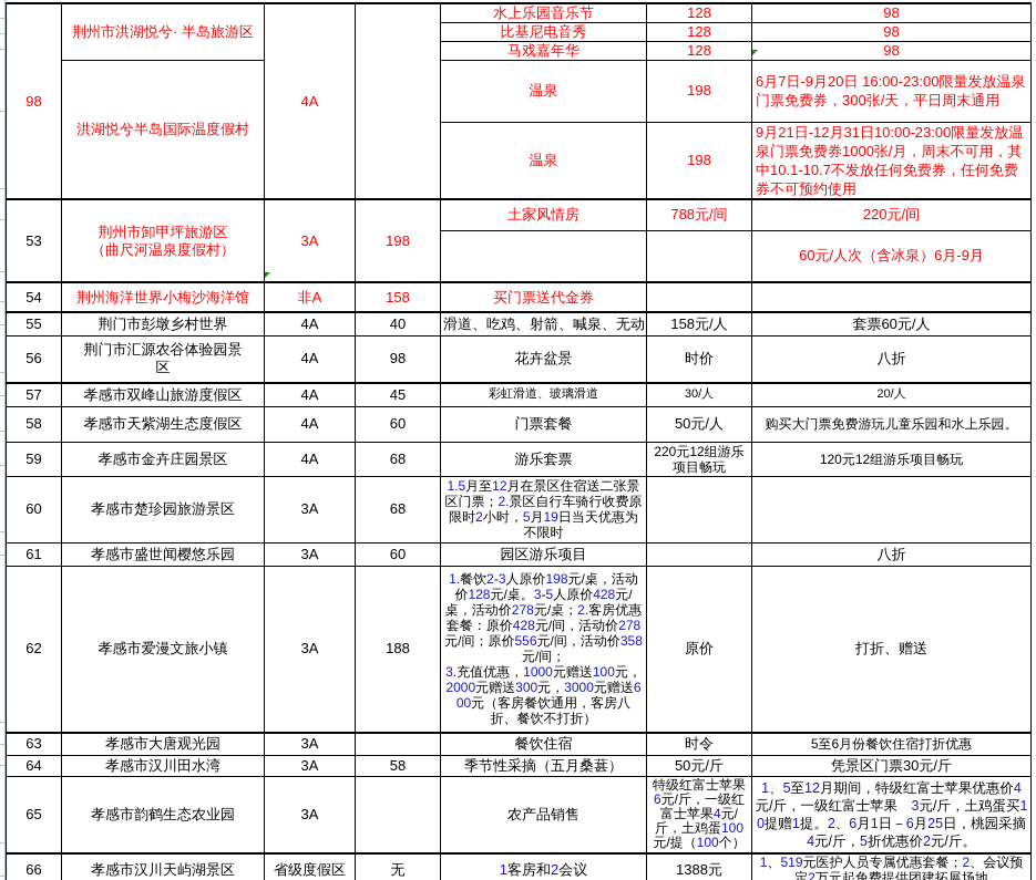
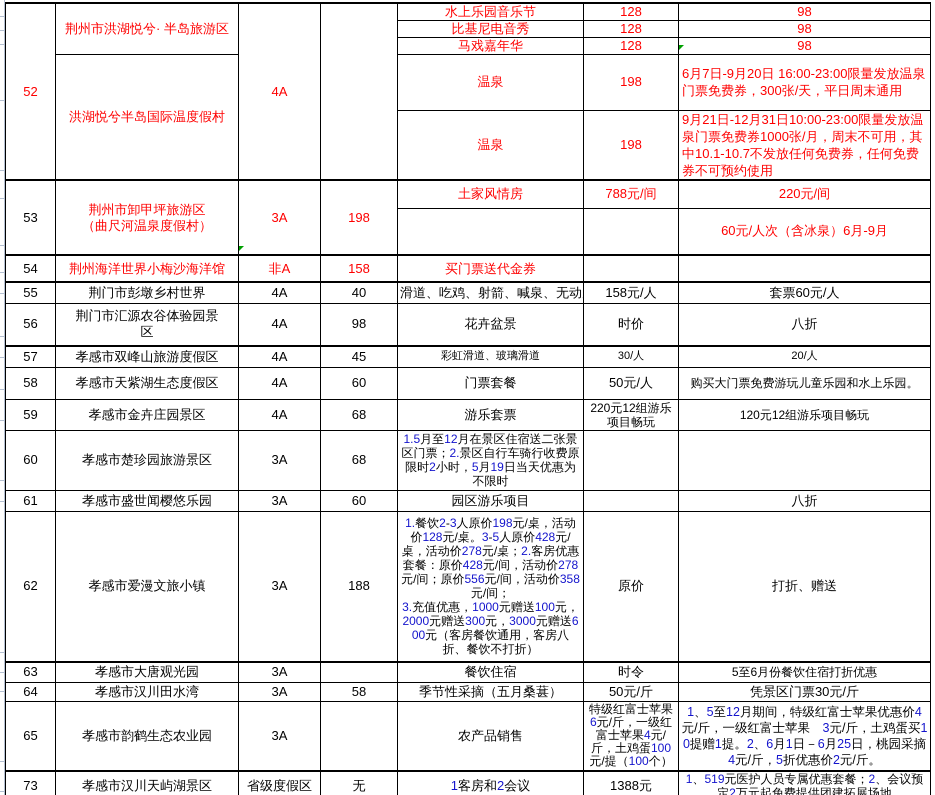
- 98	荆州市洪湖悦兮· 半岛旅游区	4A		水上乐园音乐节	128	98
+ 52	荆州市洪湖悦兮· 半岛旅游区	4A		水上乐园音乐节	128	98
  比基尼电音秀	128	98
  马戏嘉年华	128	98
  洪湖悦兮半岛国际温度假村	温泉	198	6月7日-9月20日 16:00-23:00限量发放温泉门票免费券，300张/天，平日周末通用
  温泉	198	9月21日-12月31日10:00-23:00限量发放温泉门票免费券1000张/月，周末不可用，其中10.1-10.7不发放任何免费券，任何免费券不可预约使用
  53	荆州市卸甲坪旅游区 （曲尺河温泉度假村）	3A	198	土家风情房	788元/间	220元/间
  		60元/人次（含冰泉）6月-9月
  54	荆州海洋世界小梅沙海洋馆	非A	158	买门票送代金券
  55	荆门市彭墩乡村世界	4A	40	滑道、吃鸡、射箭、喊泉、无动	158元/人	套票60元/人
  56	荆门市汇源农谷体验园景 区	4A	98	花卉盆景	时价	八折
  57	孝感市双峰山旅游度假区	4A	45	彩虹滑道、玻璃滑道	30/人	20/人
  58	孝感市天紫湖生态度假区	4A	60	门票套餐	50元/人	购买大门票免费游玩儿童乐园和水上乐园。
  59	孝感市金卉庄园景区	4A	68	游乐套票	220元12组游乐项目畅玩	120元12组游乐项目畅玩
  60	孝感市楚珍园旅游景区	3A	68	1.5月至12月在景区住宿送二张景区门票；2.景区自行车骑行收费原限时2小时，5月19日当天优惠为不限时
  61	孝感市盛世闻樱悠乐园	3A	60	园区游乐项目		八折
  62	孝感市爱漫文旅小镇	3A	188	1.餐饮2-3人原价198元/桌，活动价128元/桌。3-5人原价428元/桌，活动价278元/桌；2.客房优惠套餐：原价428元/间，活动价278元/间；原价556元/间，活动价358元/间； 3.充值优惠，1000元赠送100元，2000元赠送300元，3000元赠送600元（客房餐饮通用，客房八折、餐饮不打折）	原价	打折、赠送
  63	孝感市大唐观光园	3A		餐饮住宿	时令	5至6月份餐饮住宿打折优惠
  64	孝感市汉川田水湾	3A	58	季节性采摘（五月桑葚）	50元/斤	凭景区门票30元/斤
  65	孝感市韵鹤生态农业园	3A		农产品销售	特级红富士苹果6元/斤，一级红富士苹果4元/斤，土鸡蛋100元/提（100个）	1、5至12月期间，特级红富士苹果优惠价4元/斤，一级红富士苹果 3元/斤，土鸡蛋买10提赠1提。2、6月1日－6月25日，桃园采摘4元/斤，5折优惠价2元/斤。
- 66	孝感市汉川天屿湖景区	省级度假区	无	1客房和2会议	1388元	1、519元医护人员专属优惠套餐；2、会议预定2万元起免费提供团建拓展场地
+ 73	孝感市汉川天屿湖景区	省级度假区	无	1客房和2会议	1388元	1、519元医护人员专属优惠套餐；2、会议预定2万元起免费提供团建拓展场地
